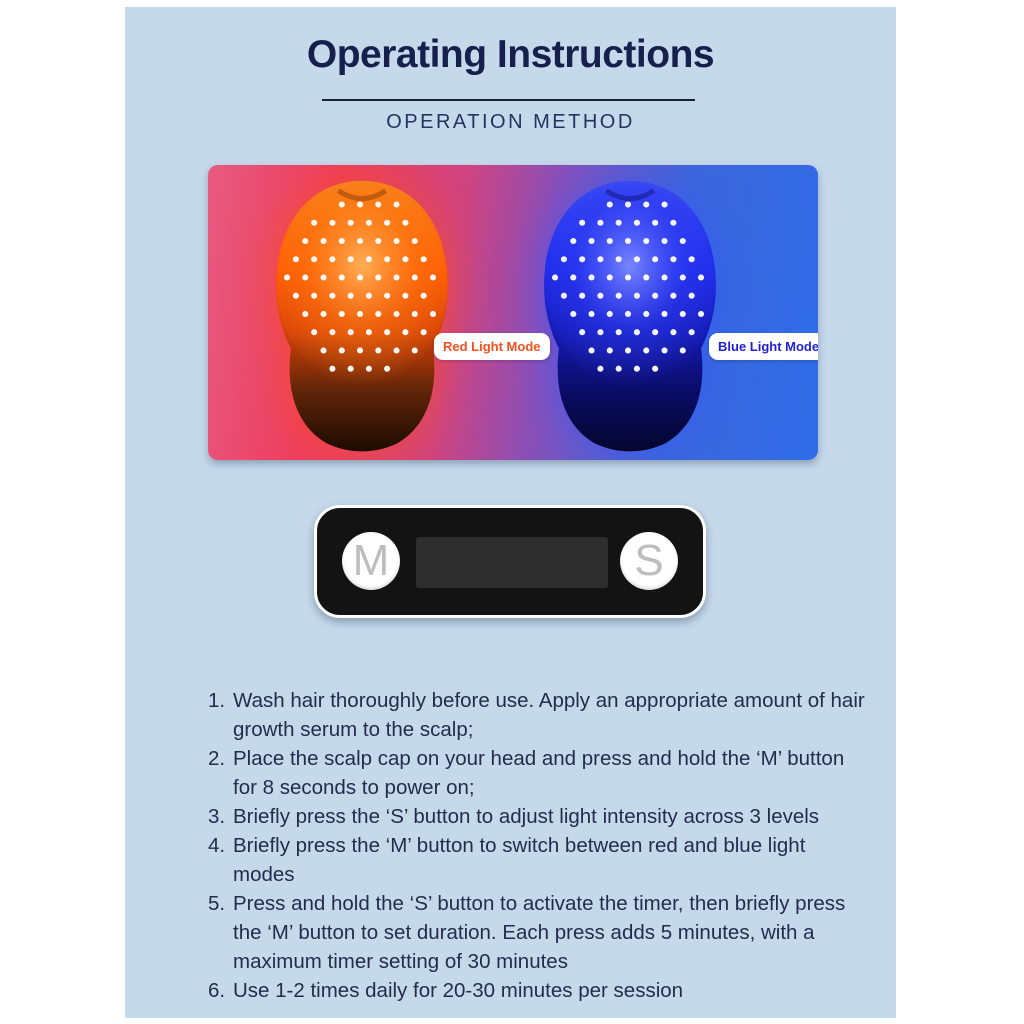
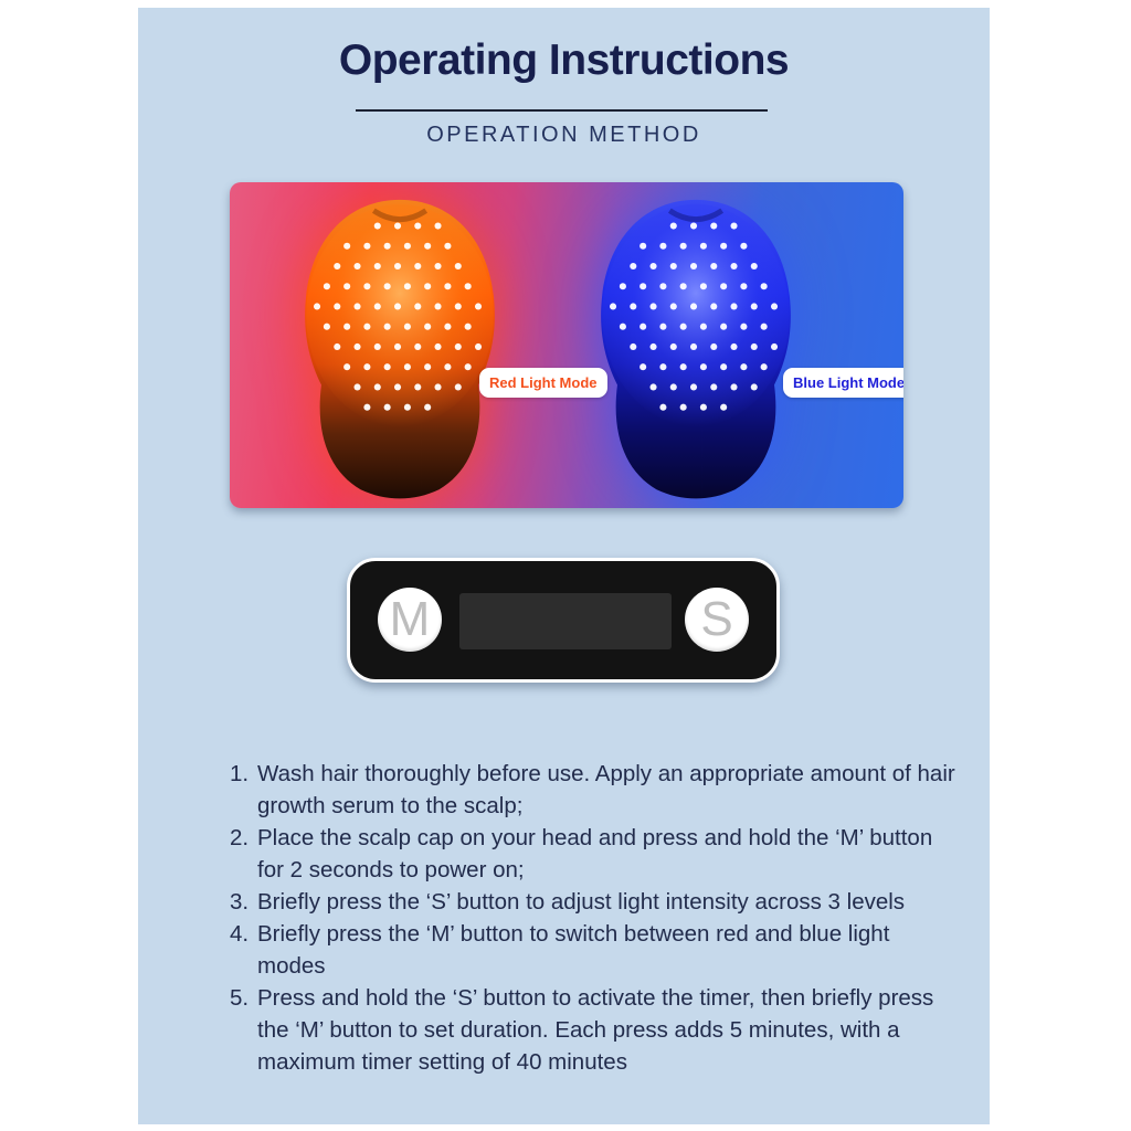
  Operating Instructions
  OPERATION METHOD
  Red Light Mode
  Blue Light Mode
  M
  S
  1.
  Wash hair thoroughly before use. Apply an appropriate amount of hair growth serum to the scalp;
  2.
- Place the scalp cap on your head and press and hold the ‘M’ button for 8 seconds to power on;
+ Place the scalp cap on your head and press and hold the ‘M’ button for 2 seconds to power on;
  3.
  Briefly press the ‘S’ button to adjust light intensity across 3 levels
  4.
  Briefly press the ‘M’ button to switch between red and blue light modes
  5.
- Press and hold the ‘S’ button to activate the timer, then briefly press the ‘M’ button to set duration. Each press adds 5 minutes, with a maximum timer setting of 30 minutes
+ Press and hold the ‘S’ button to activate the timer, then briefly press the ‘M’ button to set duration. Each press adds 5 minutes, with a maximum timer setting of 40 minutes
- 6.
- Use 1-2 times daily for 20-30 minutes per session
